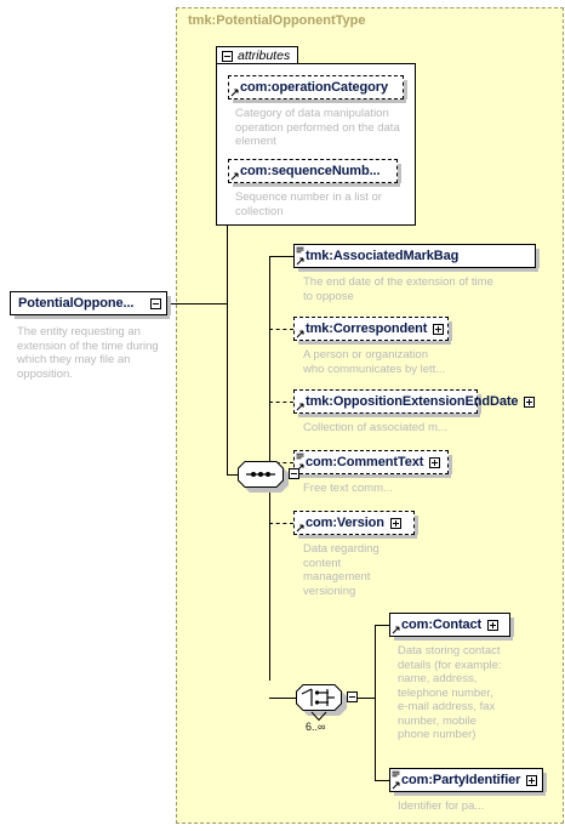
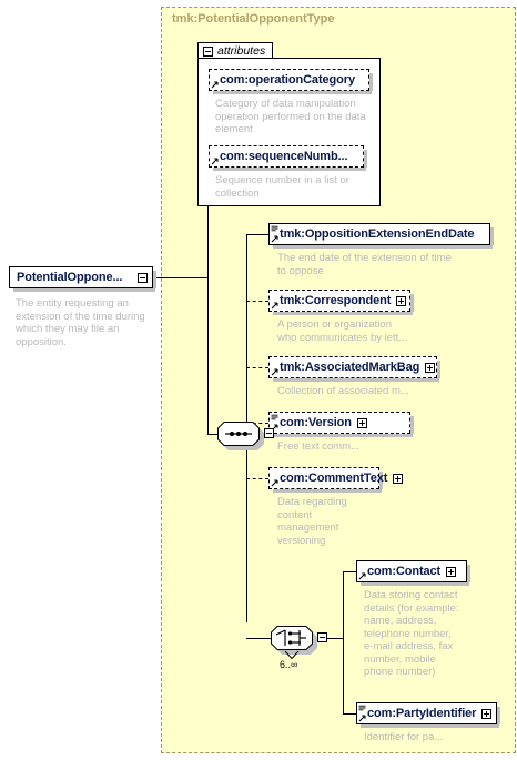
  tmk:PotentialOpponentType
  PotentialOppone...
  The entity requesting an
  extension of the time during
  which they may file an
  opposition.
  attributes
  com:operationCategory
  Category of data manipulation
  operation performed on the data
  element
  com:sequenceNumb...
  Sequence number in a list or
  collection
- tmk:AssociatedMarkBag
+ tmk:OppositionExtensionEndDate
  The end date of the extension of time
  to oppose
  tmk:Correspondent
  A person or organization
  who communicates by lett...
- tmk:OppositionExtensionEndDate
+ tmk:AssociatedMarkBag
  Collection of associated m...
- com:CommentText
+ com:Version
  Free text comm...
- com:Version
+ com:CommentText
  Data regarding
  content
  management
  versioning
  6..∞
  com:Contact
  Data storing contact
  details (for example:
  name, address,
  telephone number,
  e-mail address, fax
  number, mobile
  phone number)
  com:PartyIdentifier
  Identifier for pa...
